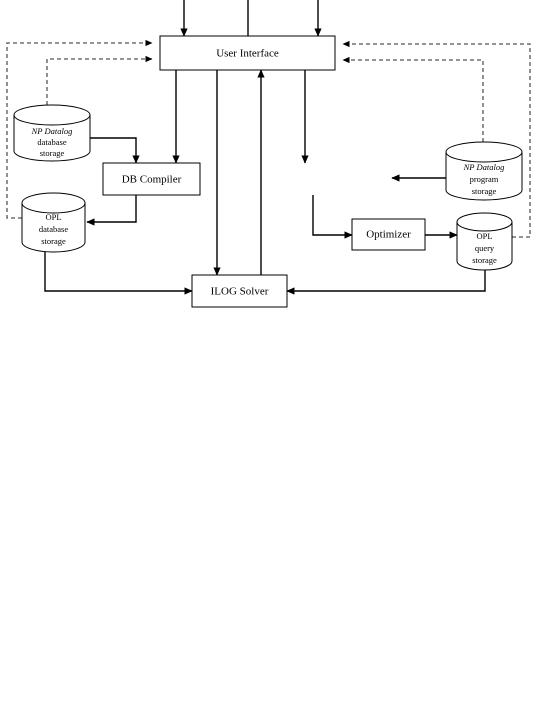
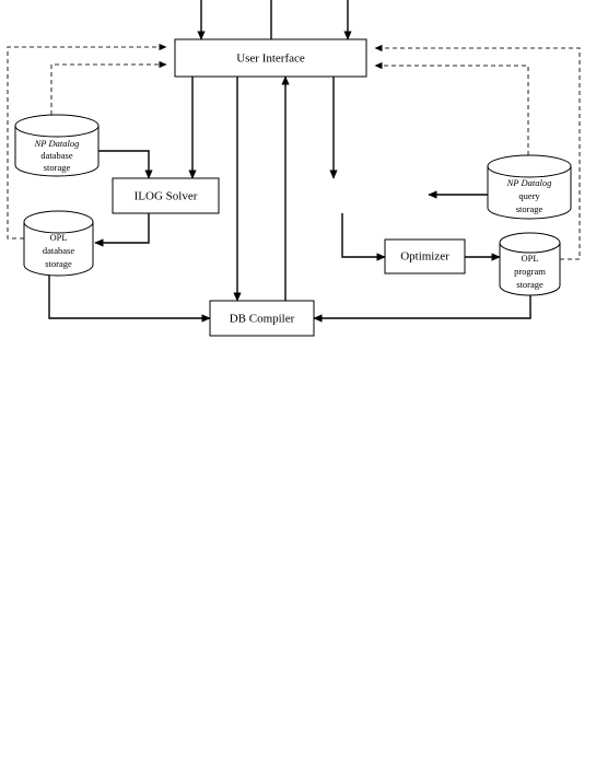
  NP Datalog
  database
  storage
  OPL
  database
  storage
  NP Datalog
- program
+ query
  storage
  OPL
- query
+ program
  storage
  User Interface
- DB Compiler
+ ILOG Solver
  Optimizer
- ILOG Solver
+ DB Compiler
